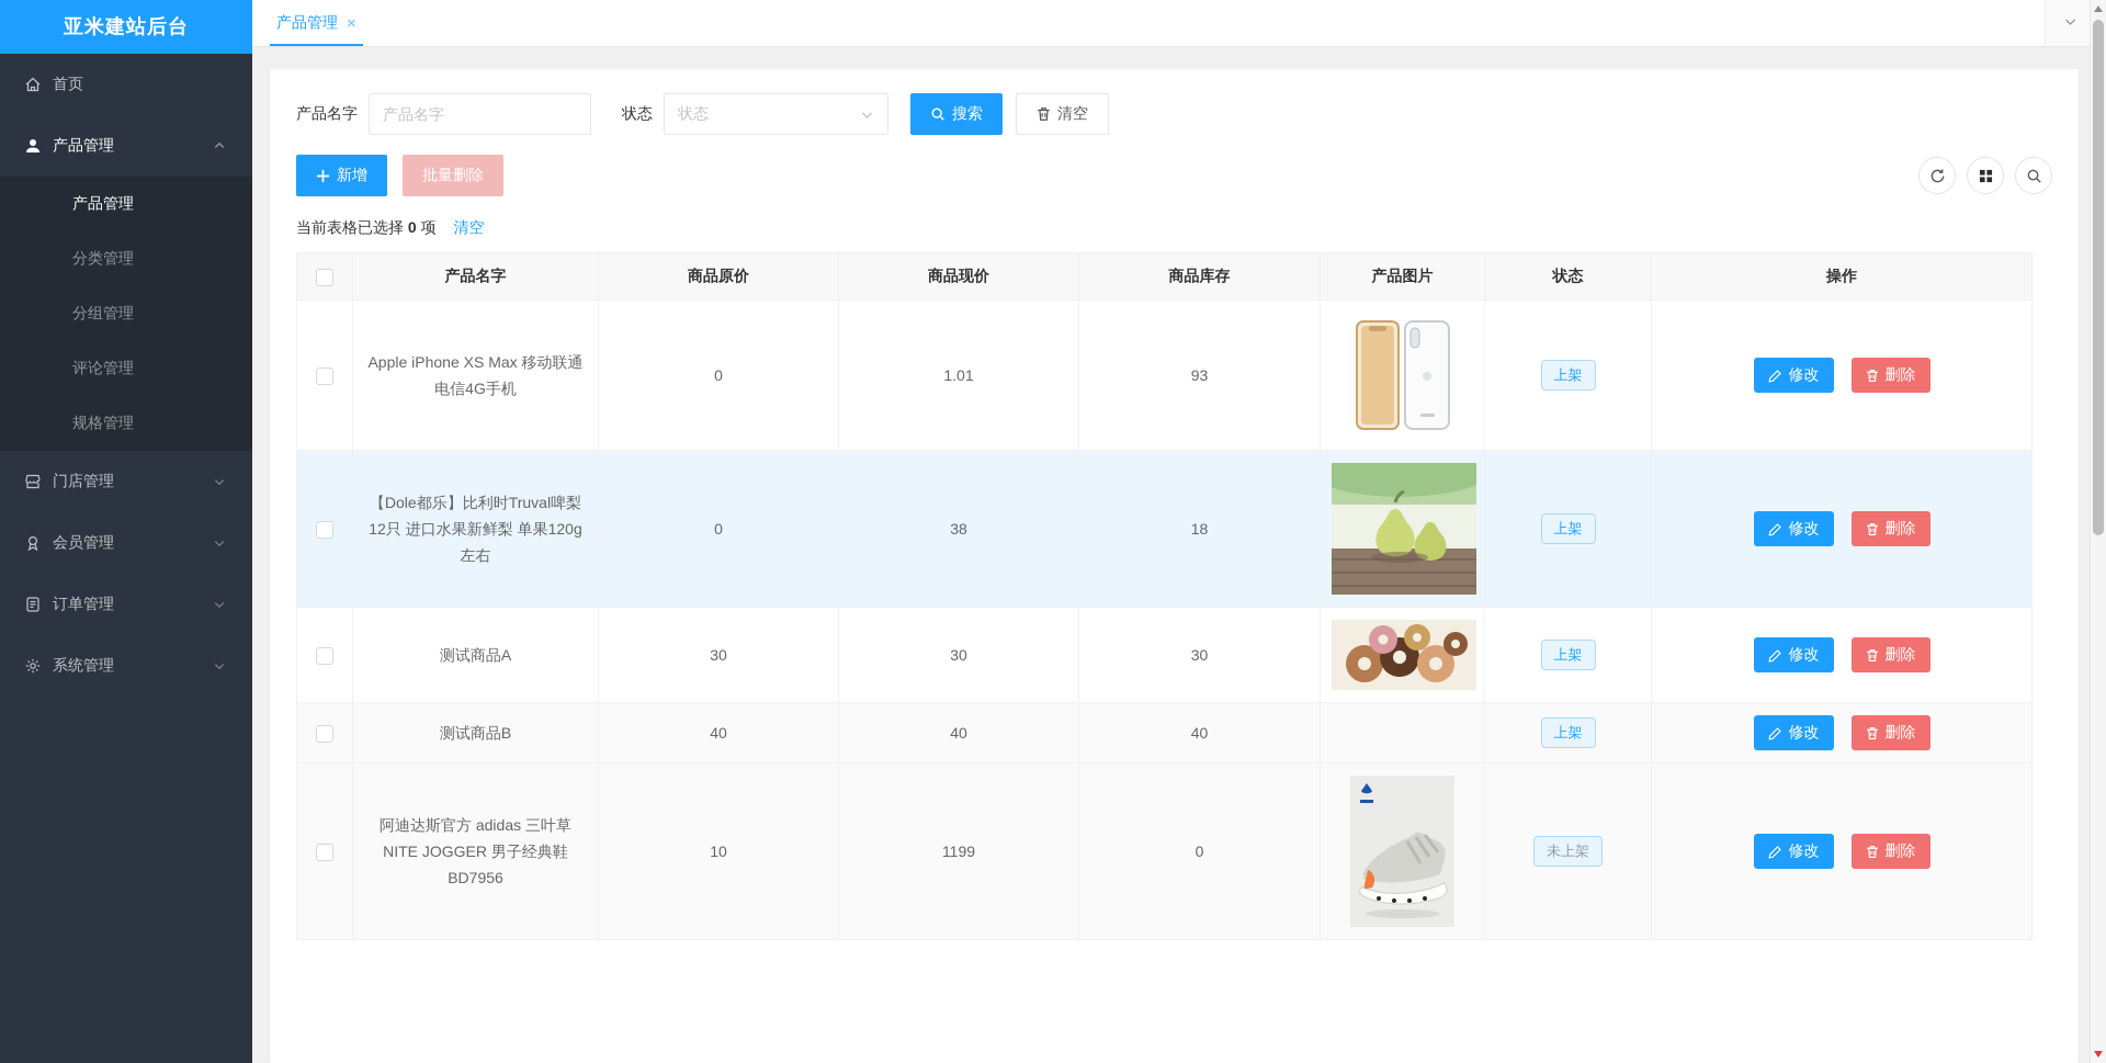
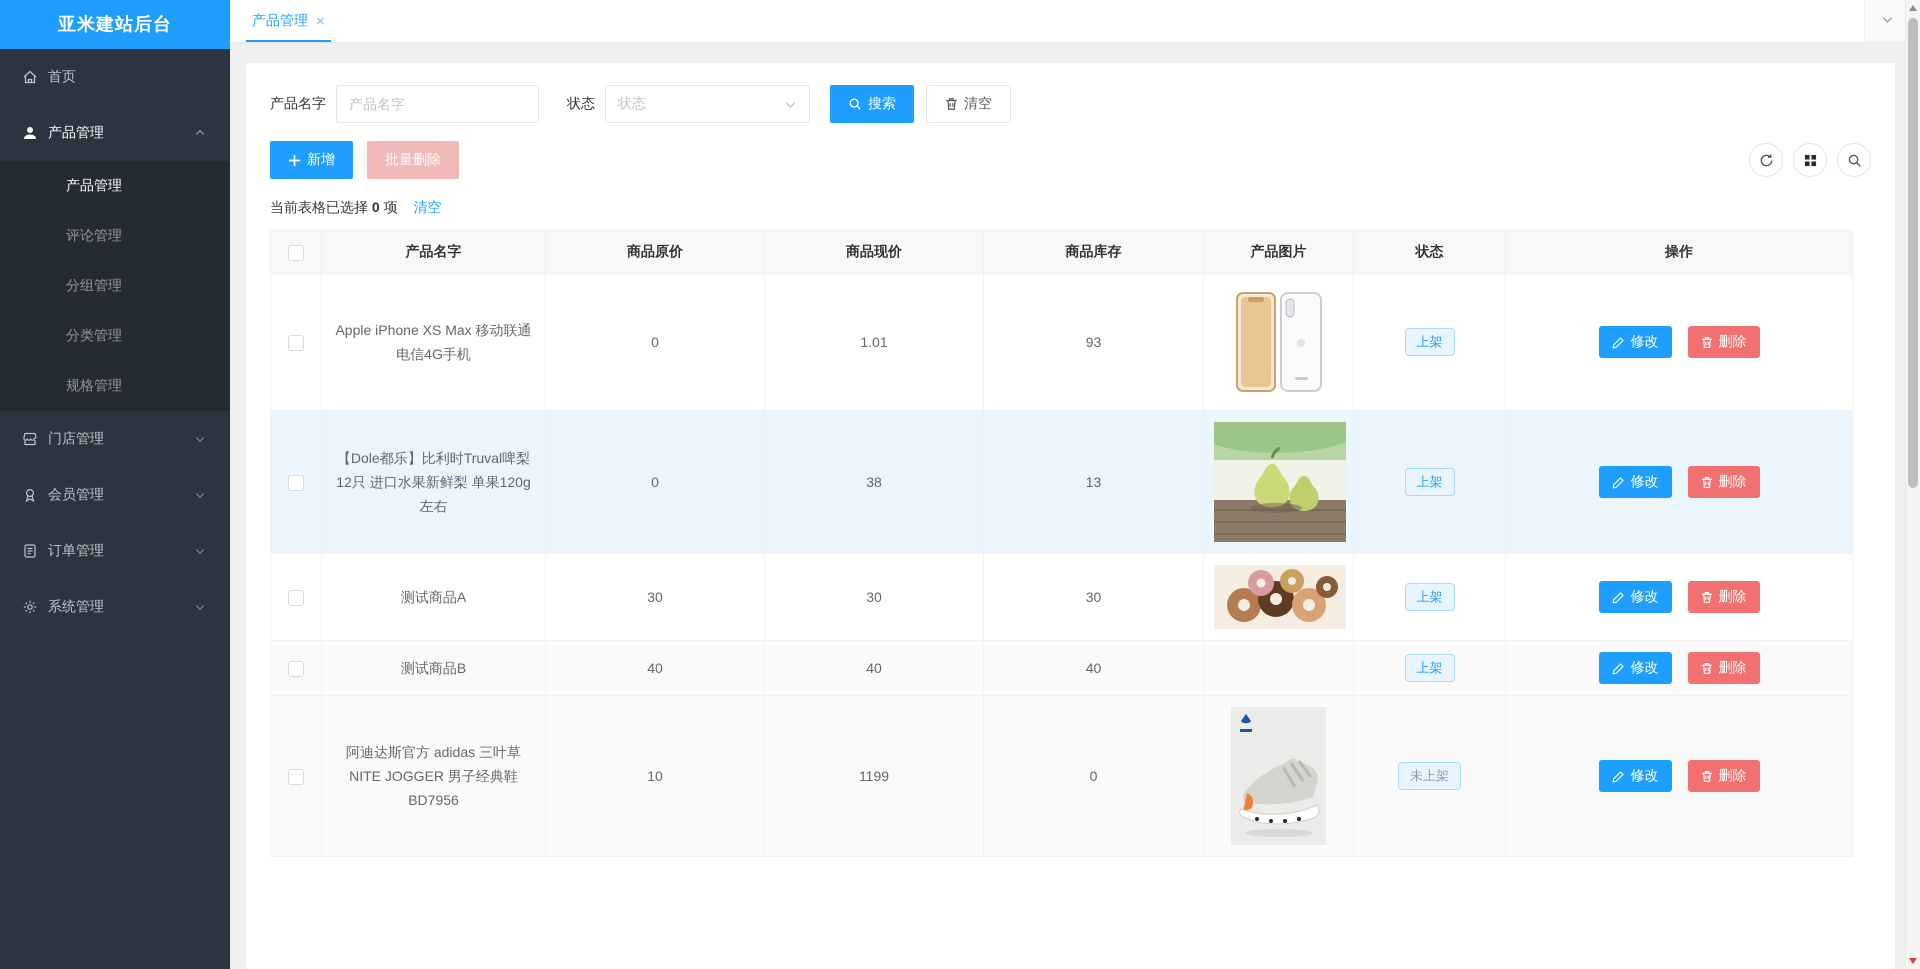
  亚米建站后台
  首页
  产品管理
  产品管理
- 分类管理
+ 评论管理
  分组管理
- 评论管理
+ 分类管理
  规格管理
  门店管理
  会员管理
  订单管理
  系统管理
  产品管理
  ×
  产品名字
  产品名字
  状态
  状态
  搜索
  清空
  新增
  批量删除
  当前表格已选择 0 项 清空
  	产品名字	商品原价	商品现价	商品库存	产品图片	状态	操作
  	Apple iPhone XS Max 移动联通电信4G手机	0	1.01	93		上架	修改 删除
- 	【Dole都乐】比利时Truval啤梨12只 进口水果新鲜梨 单果120g左右	0	38	18		上架	修改 删除
+ 	【Dole都乐】比利时Truval啤梨12只 进口水果新鲜梨 单果120g左右	0	38	13		上架	修改 删除
  	测试商品A	30	30	30		上架	修改 删除
  	测试商品B	40	40	40		上架	修改 删除
  	阿迪达斯官方 adidas 三叶草 NITE JOGGER 男子经典鞋BD7956	10	1199	0		未上架	修改 删除
